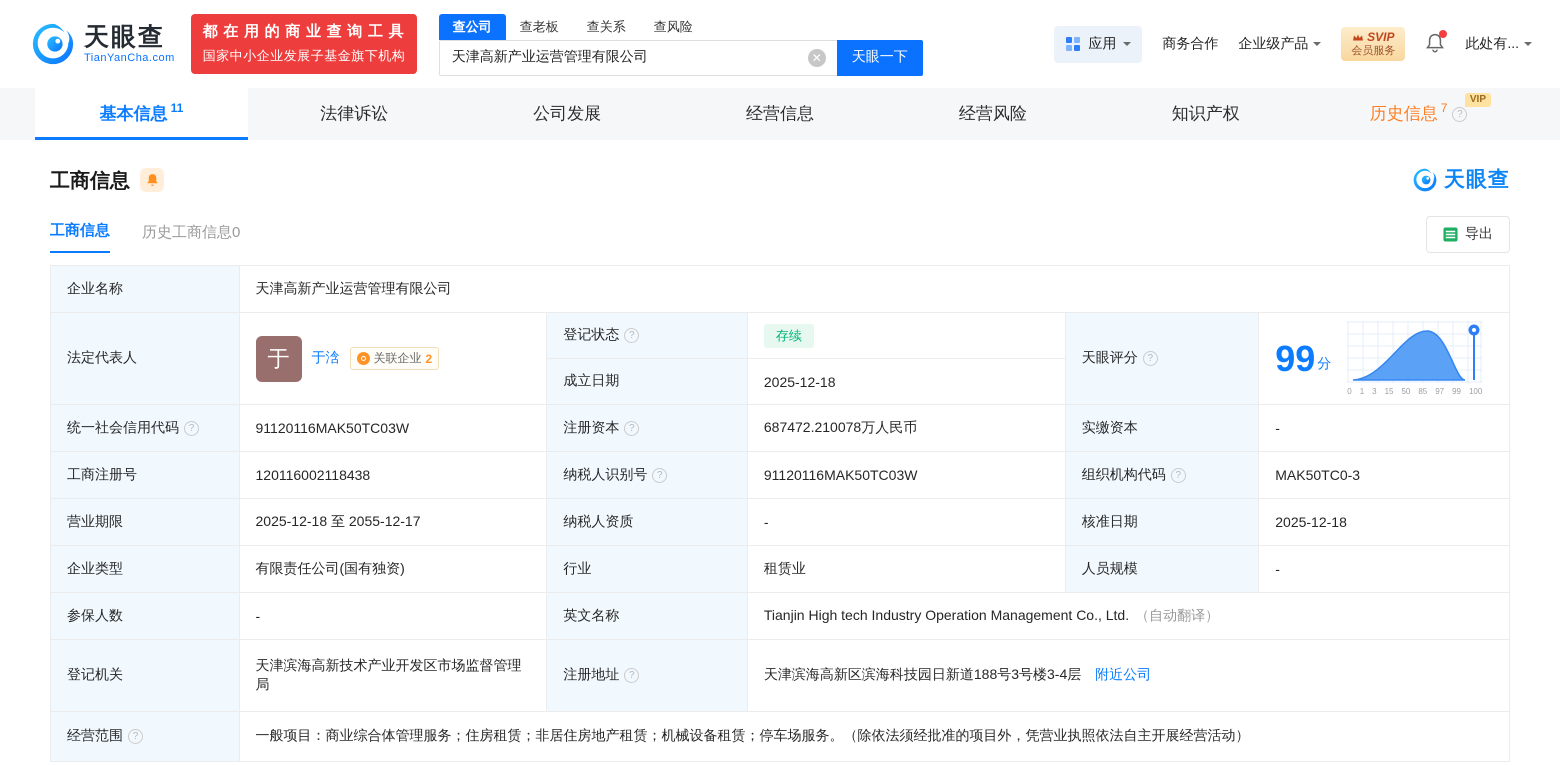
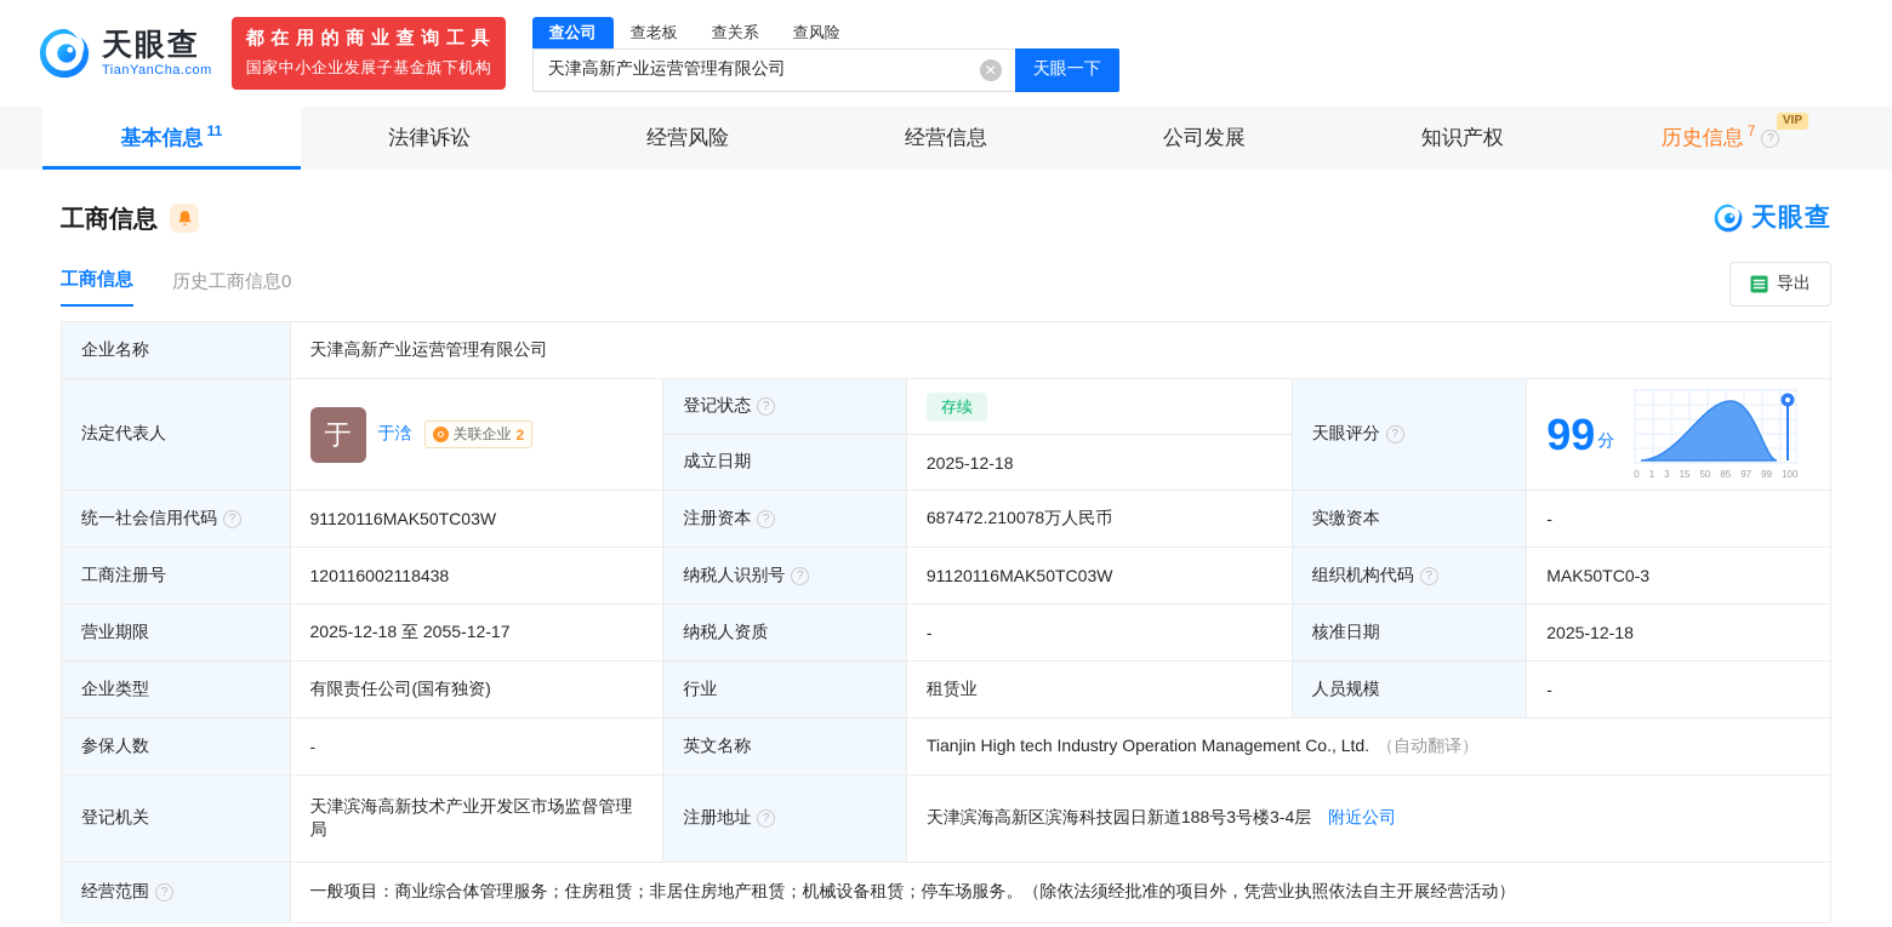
  天眼查
  TianYanCha.com
  都在用的商业查询工具
  国家中小企业发展子基金旗下机构
  查公司
  查老板
  查关系
  查风险
  天津高新产业运营管理有限公司
  ✕
  天眼一下
- 应用
- 商务合作
- 企业级产品
- SVIP
- 会员服务
- 此处有...
  基本信息
  11
  法律诉讼
- 公司发展
+ 经营风险
  经营信息
- 经营风险
+ 公司发展
  知识产权
  VIP
  历史信息
  7
  ?
  工商信息
  天眼查
  工商信息
  历史工商信息0
  导出
  企业名称	天津高新产业运营管理有限公司
  法定代表人	于 于浛 关联企业 2	登记状态 ?	存续	天眼评分 ?	99 分 0 1 3 15 50 85 97 99 100
  成立日期	2025-12-18
  统一社会信用代码 ?	91120116MAK50TC03W	注册资本 ?	687472.210078万人民币	实缴资本	-
  工商注册号	120116002118438	纳税人识别号 ?	91120116MAK50TC03W	组织机构代码 ?	MAK50TC0-3
  营业期限	2025-12-18 至 2055-12-17	纳税人资质	-	核准日期	2025-12-18
  企业类型	有限责任公司(国有独资)	行业	租赁业	人员规模	-
  参保人数	-	英文名称	Tianjin High tech Industry Operation Management Co., Ltd. （自动翻译）
  登记机关	天津滨海高新技术产业开发区市场监督管理局	注册地址 ?	天津滨海高新区滨海科技园日新道188号3号楼3-4层 附近公司
  经营范围 ?	一般项目：商业综合体管理服务；住房租赁；非居住房地产租赁；机械设备租赁；停车场服务。（除依法须经批准的项目外，凭营业执照依法自主开展经营活动）
